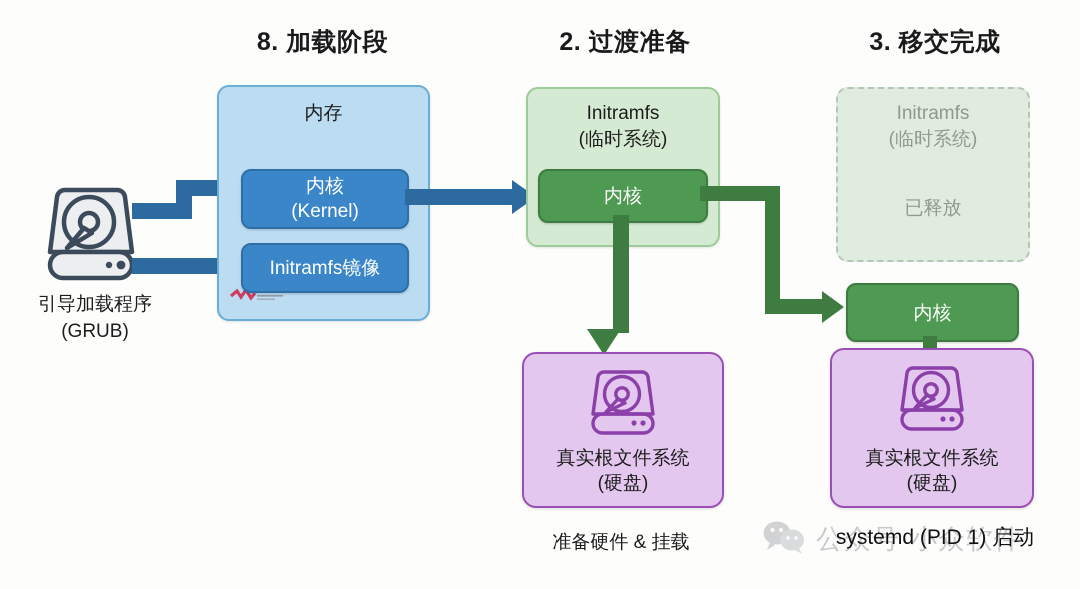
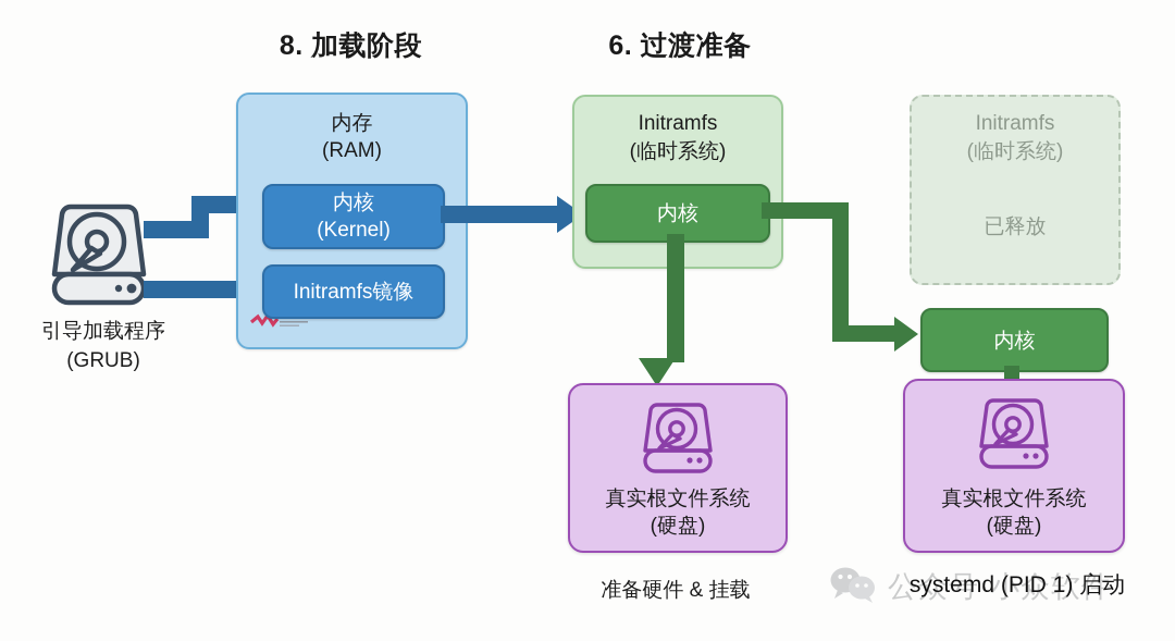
  8. 加载阶段
- 2. 过渡准备
+ 6. 过渡准备
- 3. 移交完成
  引导加载程序
  (GRUB)
  内存
+ (RAM)
  内核
  (Kernel)
  Initramfs镜像
  Initramfs
  (临时系统)
  内核
  真实根文件系统
  (硬盘)
  准备硬件 & 挂载
  Initramfs
  (临时系统)
  已释放
  内核
  真实根文件系统
  (硬盘)
  公众号·小众软件
  systemd (PID 1) 启动
